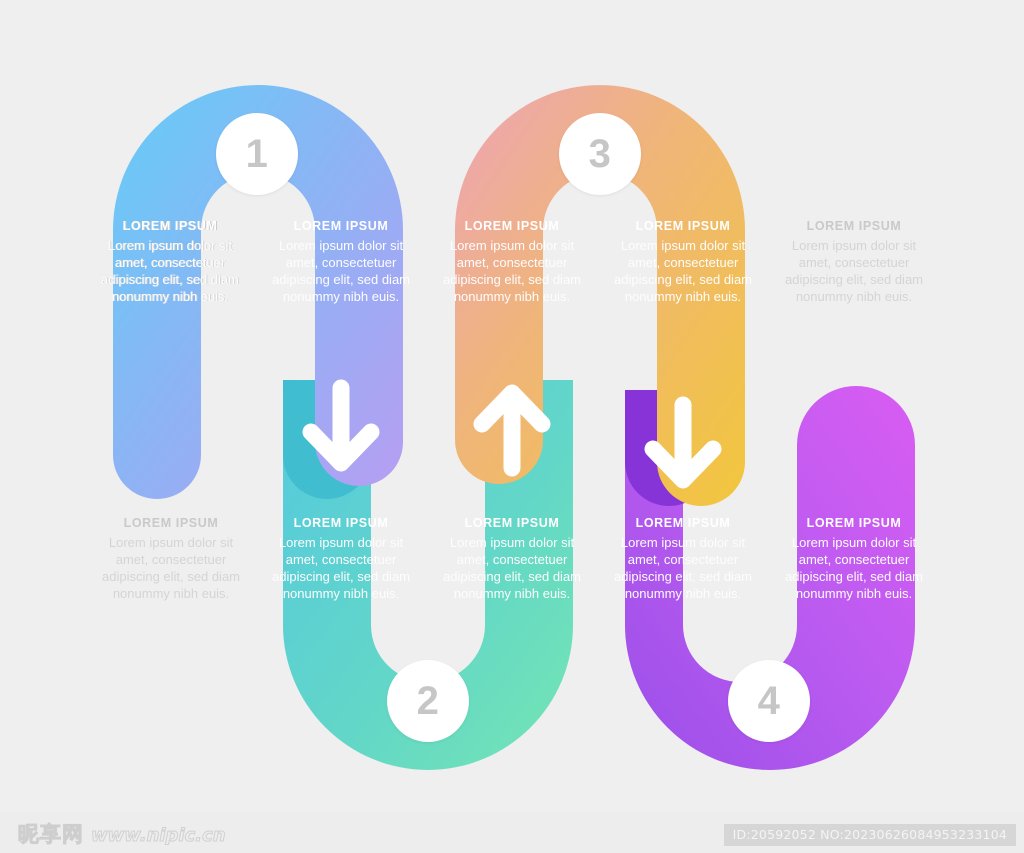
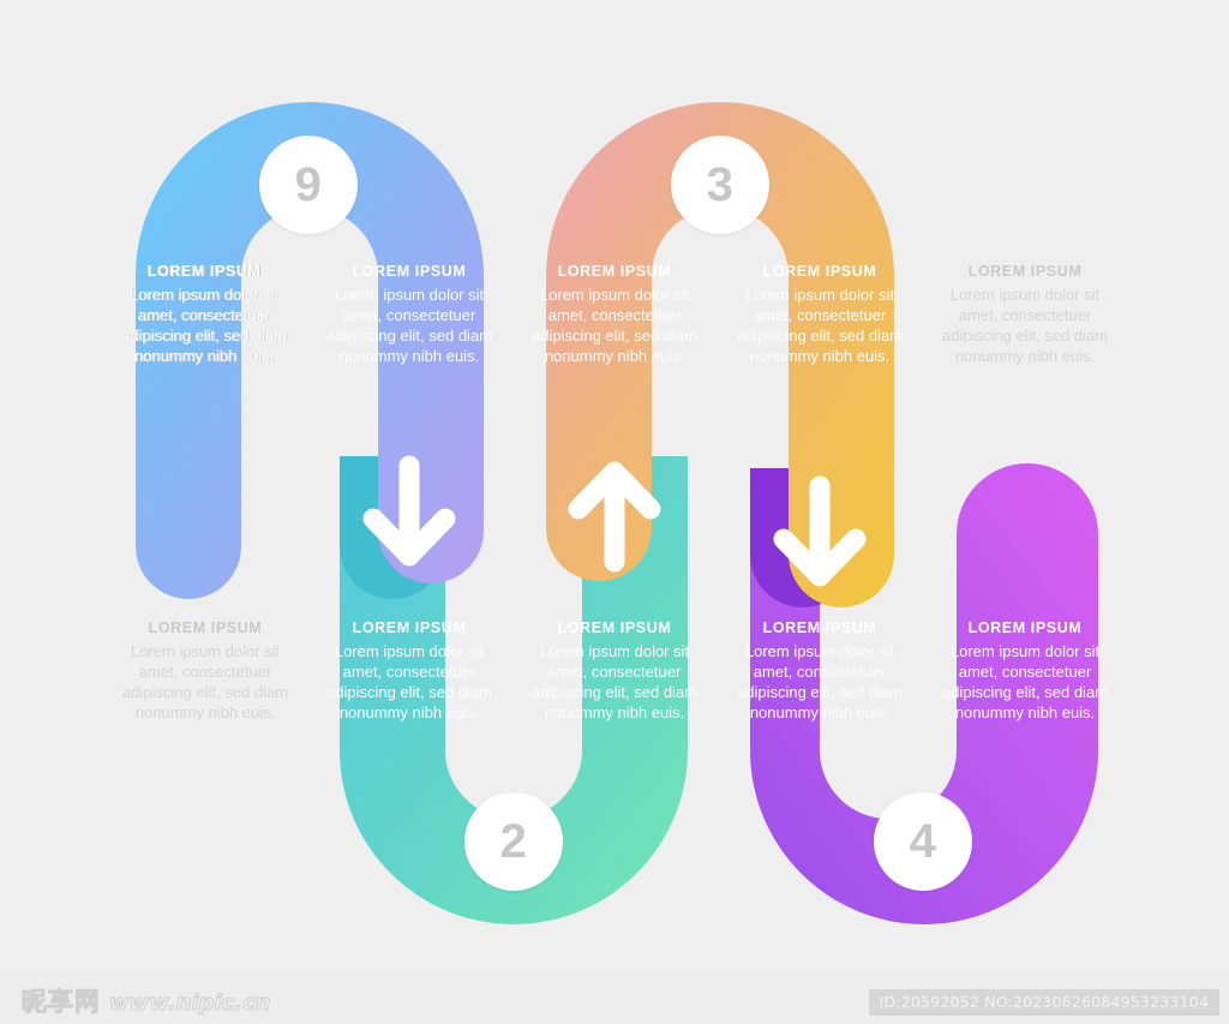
- 1
+ 9
  2
  3
  4
  LOREM IPSUM
  Lorem ipsum dolor sit amet, consectetuer adipiscing elit, sed diam nonummy nibh euis.
  LOREM IPSUM
  Lorem ipsum dolor sit amet, consectetuer adipiscing elit, sed diam nonummy nibh euis.
  LOREM IPSUM
  Lorem ipsum dolor sit amet, consectetuer adipiscing elit, sed diam nonummy nibh euis.
  LOREM IPSUM
  Lorem ipsum dolor sit amet, consectetuer adipiscing elit, sed diam nonummy nibh euis.
  LOREM IPSUM
  Lorem ipsum dolor sit amet, consectetuer adipiscing elit, sed diam nonummy nibh euis.
  LOREM IPSUM
  Lorem ipsum dolor sit amet, consectetuer adipiscing elit, sed diam nonummy nibh euis.
  LOREM IPSUM
  Lorem ipsum dolor sit amet, consectetuer adipiscing elit, sed diam nonummy nibh euis.
  LOREM IPSUM
  Lorem ipsum dolor sit amet, consectetuer adipiscing elit, sed diam nonummy nibh euis.
  LOREM IPSUM
  Lorem ipsum dolor sit amet, consectetuer adipiscing elit, sed diam nonummy nibh euis.
  LOREM IPSUM
  Lorem ipsum dolor sit amet, consectetuer adipiscing elit, sed diam nonummy nibh euis.
  昵享网
  www.nipic.cn
  ID:20592052 NO:20230626084953233104
